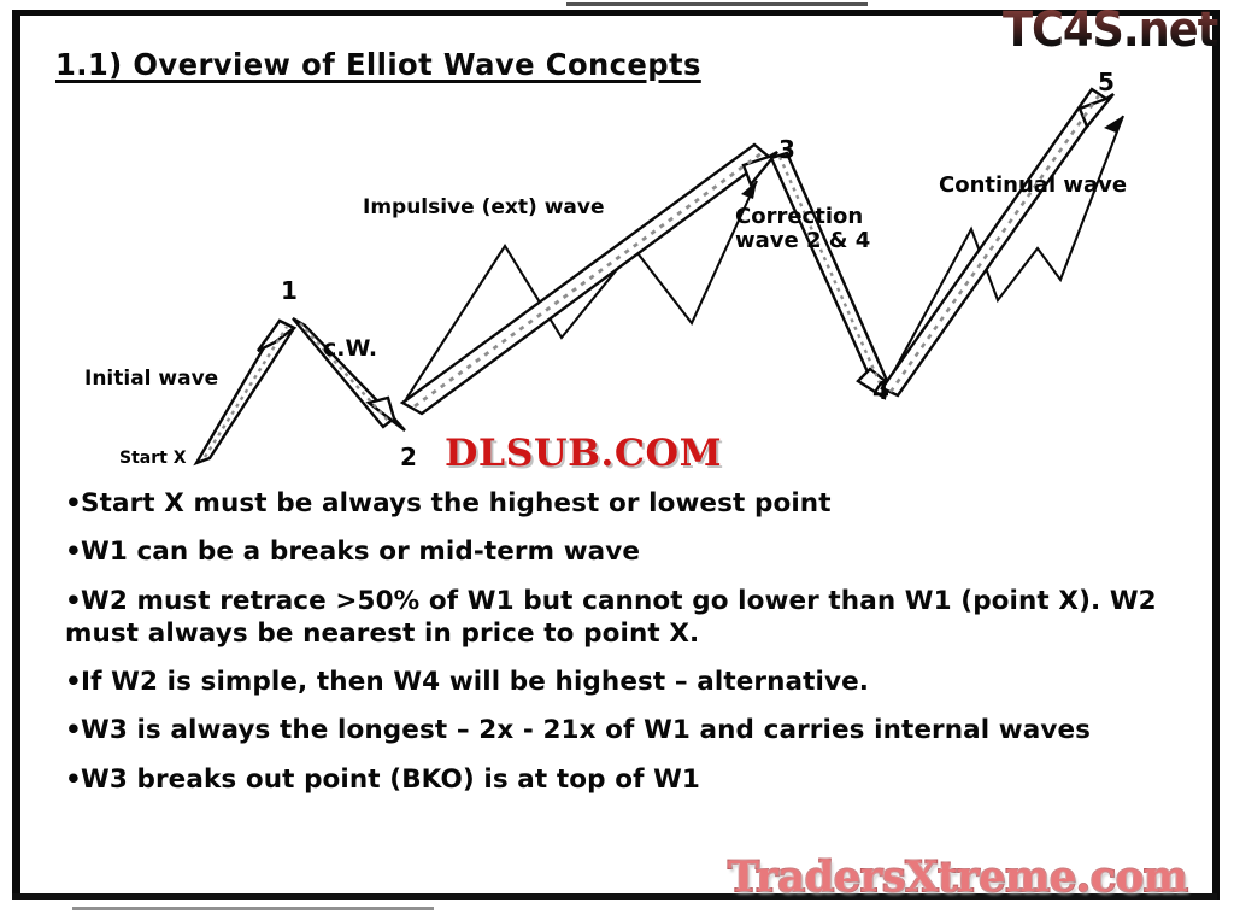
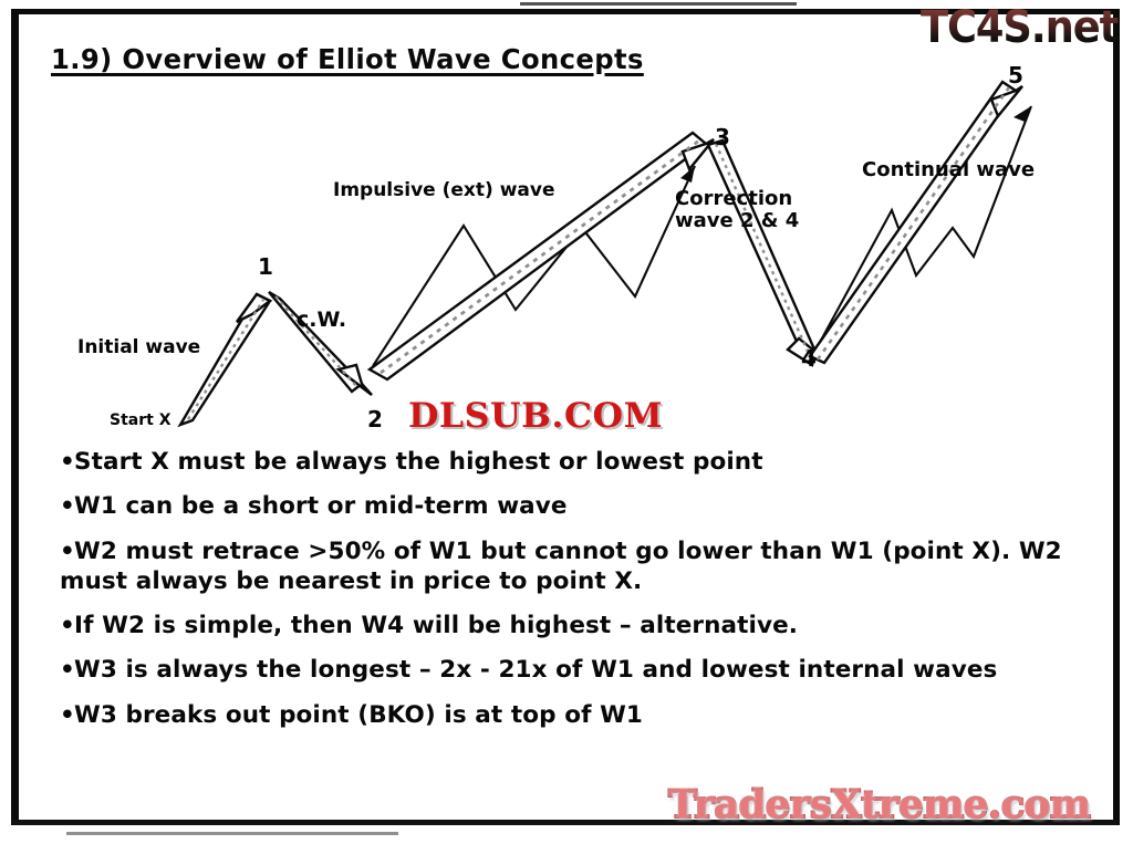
- 1.1) Overview of Elliot Wave Concepts
+ 1.9) Overview of Elliot Wave Concepts
  Initial wave
  Start X
  c.W.
  Impulsive (ext) wave
  Correction
  wave 2 & 4
  Continual wave
  1
  2
  3
  4
  5
  •Start X must be always the highest or lowest point
- •W1 can be a breaks or mid-term wave
+ •W1 can be a short or mid-term wave
  •W2 must retrace >50% of W1 but cannot go lower than W1 (point X). W2 must always be nearest in price to point X.
  •If W2 is simple, then W4 will be highest – alternative.
- •W3 is always the longest – 2x - 21x of W1 and carries internal waves
+ •W3 is always the longest – 2x - 21x of W1 and lowest internal waves
  •W3 breaks out point (BKO) is at top of W1
  TC4S.net
  DLSUB.COM
  TradersXtreme.com
